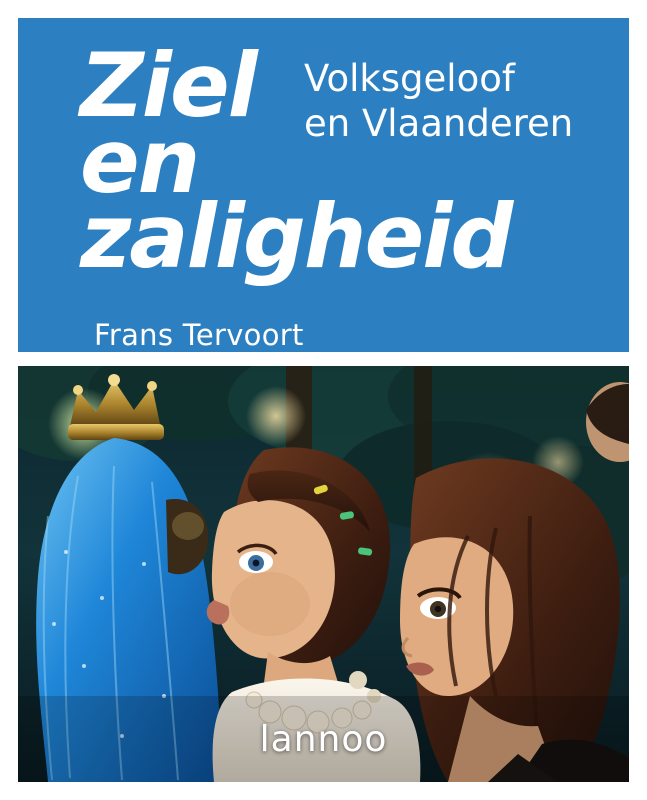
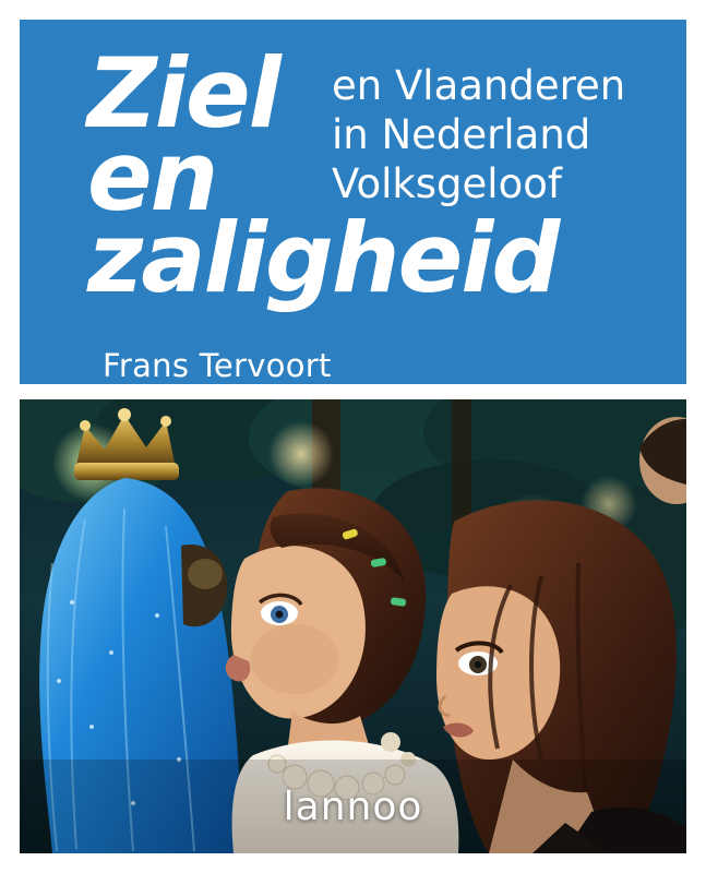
  Ziel
  en
  zaligheid
- Volksgeloof
+ en Vlaanderen
+ in Nederland
- en Vlaanderen
+ Volksgeloof
  Frans Tervoort
  lannoo
